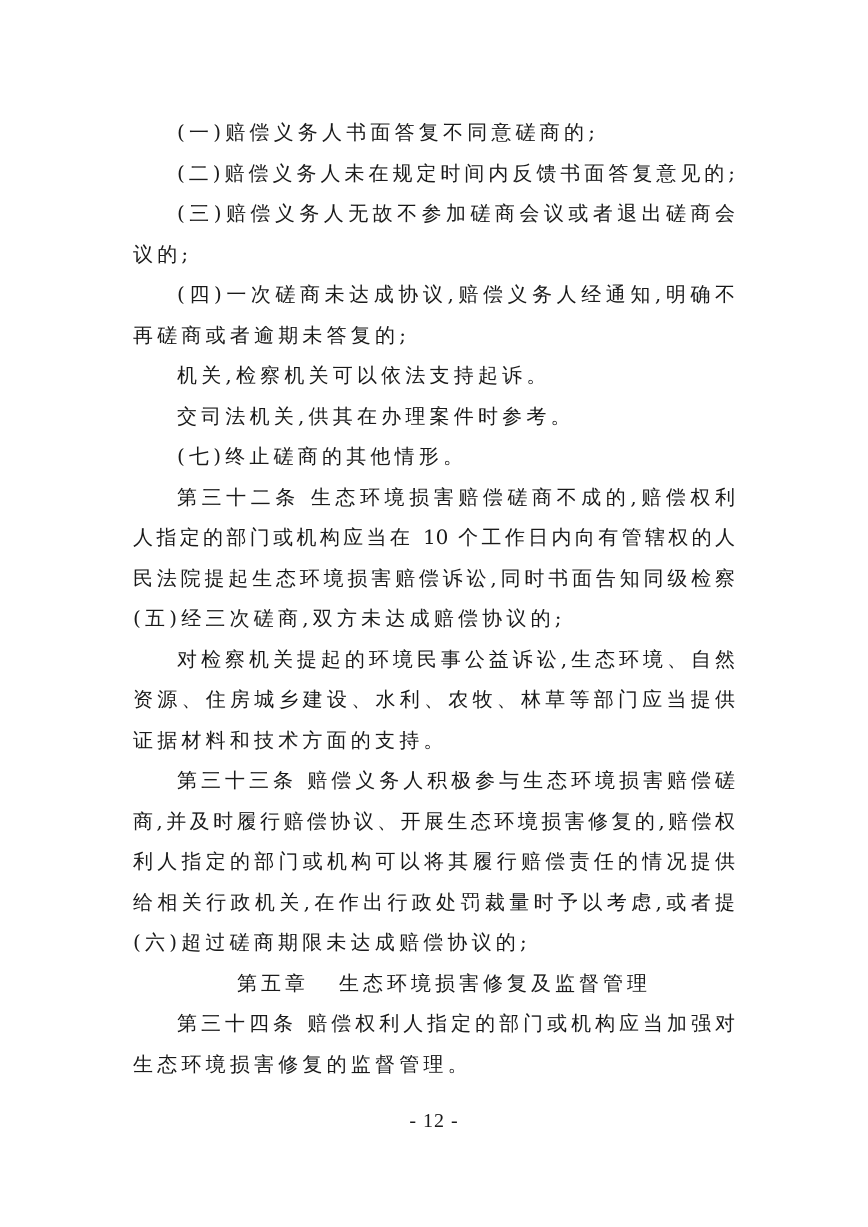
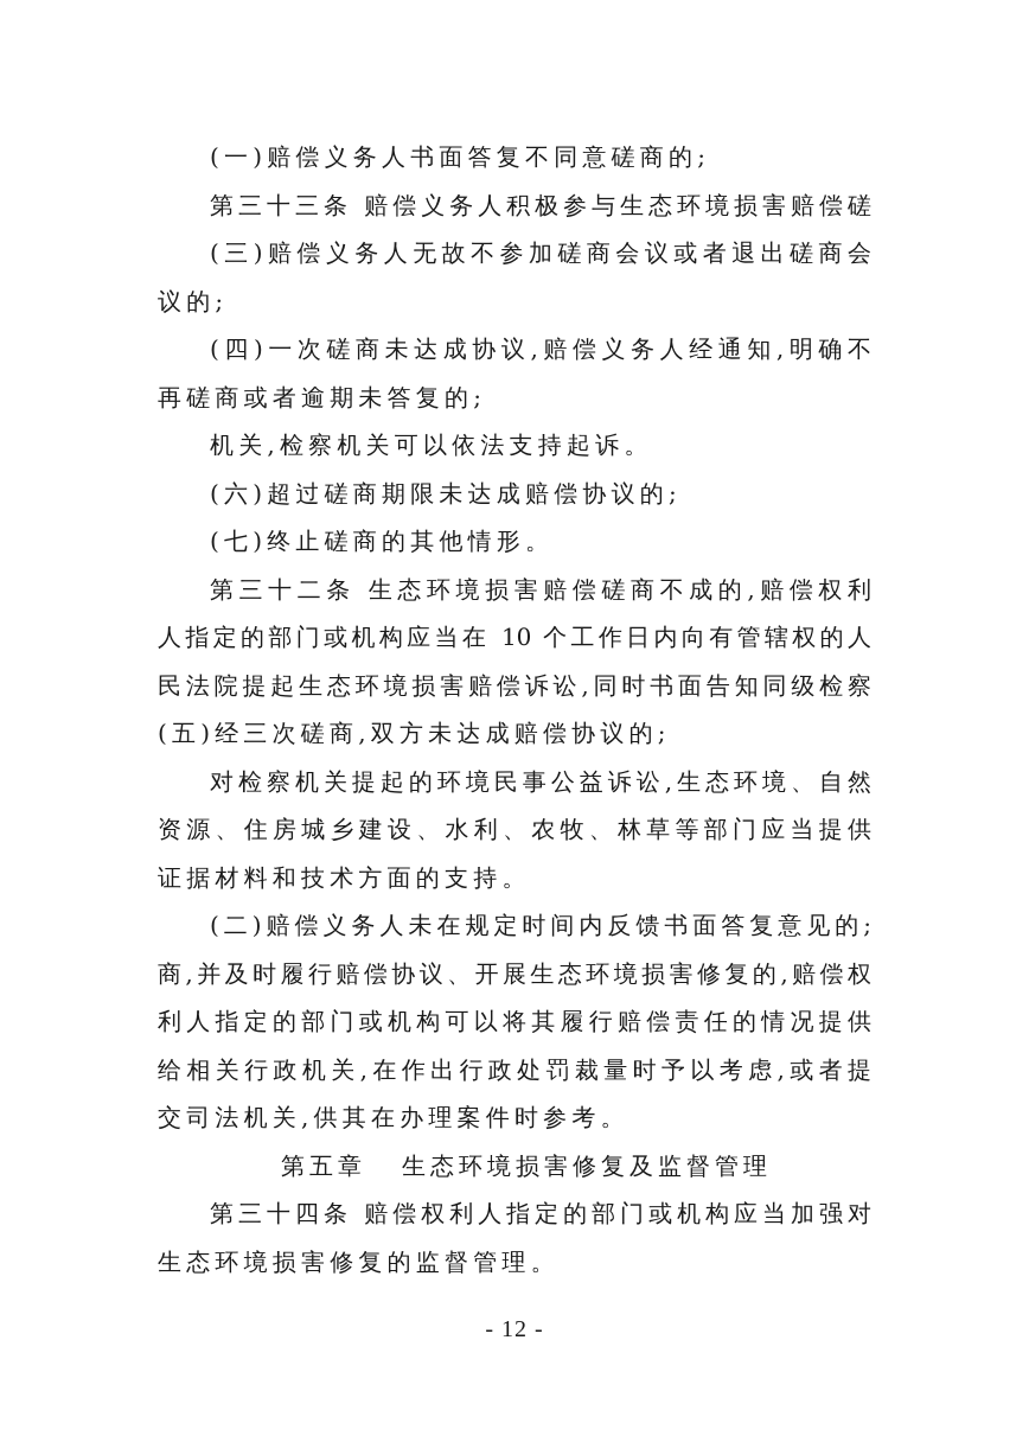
  (一)赔偿义务人书面答复不同意磋商的;
- (二)赔偿义务人未在规定时间内反馈书面答复意见的;
+ 第三十三条 赔偿义务人积极参与生态环境损害赔偿磋
  (三)赔偿义务人无故不参加磋商会议或者退出磋商会
  议的;
  (四)一次磋商未达成协议,赔偿义务人经通知,明确不
  再磋商或者逾期未答复的;
  机关,检察机关可以依法支持起诉。
- 交司法机关,供其在办理案件时参考。
+ (六)超过磋商期限未达成赔偿协议的;
  (七)终止磋商的其他情形。
  第三十二条 生态环境损害赔偿磋商不成的,赔偿权利
  人指定的部门或机构应当在 10 个工作日内向有管辖权的人
  民法院提起生态环境损害赔偿诉讼,同时书面告知同级检察
  (五)经三次磋商,双方未达成赔偿协议的;
  对检察机关提起的环境民事公益诉讼,生态环境、自然
  资源、住房城乡建设、水利、农牧、林草等部门应当提供
  证据材料和技术方面的支持。
- 第三十三条 赔偿义务人积极参与生态环境损害赔偿磋
+ (二)赔偿义务人未在规定时间内反馈书面答复意见的;
  商,并及时履行赔偿协议、开展生态环境损害修复的,赔偿权
  利人指定的部门或机构可以将其履行赔偿责任的情况提供
  给相关行政机关,在作出行政处罚裁量时予以考虑,或者提
- (六)超过磋商期限未达成赔偿协议的;
+ 交司法机关,供其在办理案件时参考。
  第五章 生态环境损害修复及监督管理
  第三十四条 赔偿权利人指定的部门或机构应当加强对
  生态环境损害修复的监督管理。
  - 12 -
